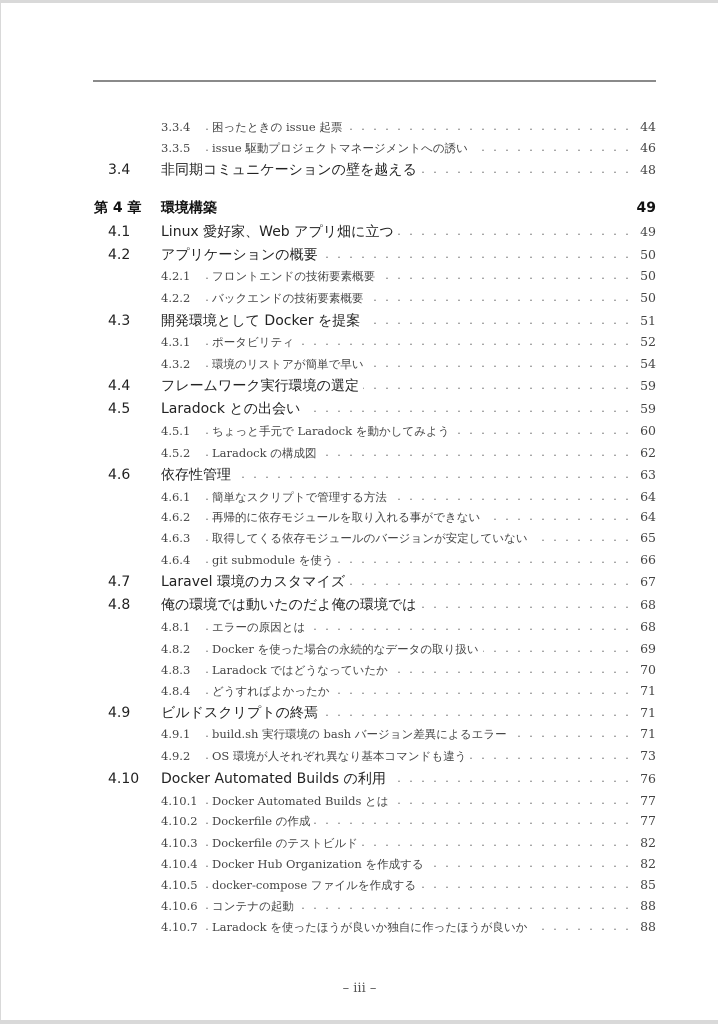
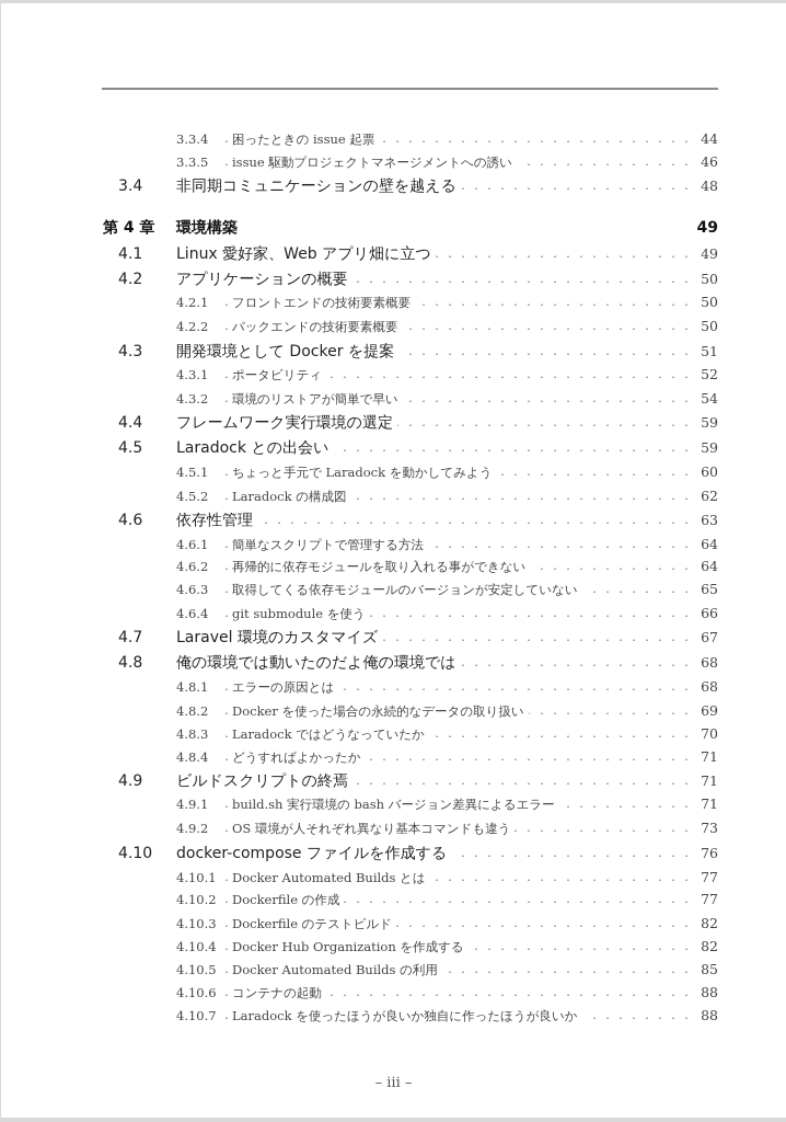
  3.3.4
  困ったときの issue 起票
  44
  3.3.5
  issue 駆動プロジェクトマネージメントへの誘い
  46
  3.4
  非同期コミュニケーションの壁を越える
  48
  第 4 章
  環境構築
  49
  4.1
  Linux 愛好家、Web アプリ畑に立つ
  49
  4.2
  アプリケーションの概要
  . . . . . . . . . . . . . . . . . . . . . . . . . .
  50
  4.2.1
  フロントエンドの技術要素概要
  50
  4.2.2
  バックエンドの技術要素概要
  50
  4.3
  開発環境として Docker を提案
  51
  4.3.1
  ポータビリティ
  . . . . . . . . . . . . . . . . . . . . . . . . . . . . .
  52
  4.3.2
  環境のリストアが簡単で早い
  54
  4.4
  フレームワーク実行環境の選定
  59
  4.5
  Laradock との出会い
  . . . . . . . . . . . . . . . . . . . . . . . . . . .
  59
  4.5.1
  ちょっと手元で Laradock を動かしてみよう
  60
  4.5.2
  Laradock の構成図
  . . . . . . . . . . . . . . . . . . . . . . . . . . .
  62
  4.6
  依存性管理
  . . . . . . . . . . . . . . . . . . . . . . . . . . . . . . . . .
  63
  4.6.1
  簡単なスクリプトで管理する方法
  64
  4.6.2
  再帰的に依存モジュールを取り入れる事ができない
  64
  4.6.3
  取得してくる依存モジュールのバージョンが安定していない
  65
  4.6.4
  git submodule を使う
  . . . . . . . . . . . . . . . . . . . . . . . . . .
  66
  4.7
  Laravel 環境のカスタマイズ
  67
  4.8
  俺の環境では動いたのだよ俺の環境では
  68
  4.8.1
  エラーの原因とは
  . . . . . . . . . . . . . . . . . . . . . . . . . . . .
  68
  4.8.2
  Docker を使った場合の永続的なデータの取り扱い
  69
  4.8.3
  Laradock ではどうなっていたか
  70
  4.8.4
  どうすればよかったか
  . . . . . . . . . . . . . . . . . . . . . . . . . .
  71
  4.9
  ビルドスクリプトの終焉
  . . . . . . . . . . . . . . . . . . . . . . . . . .
  71
  4.9.1
  build.sh 実行環境の bash バージョン差異によるエラー
  71
  4.9.2
  OS 環境が人それぞれ異なり基本コマンドも違う
  73
  4.10
- Docker Automated Builds の利用
+ docker-compose ファイルを作成する
  76
  4.10.1
  Docker Automated Builds とは
  77
  4.10.2
  Dockerfile の作成
  . . . . . . . . . . . . . . . . . . . . . . . . . . . .
  77
  4.10.3
  Dockerfile のテストビルド
  82
  4.10.4
  Docker Hub Organization を作成する
  82
  4.10.5
- docker-compose ファイルを作成する
+ Docker Automated Builds の利用
  85
  4.10.6
  コンテナの起動
  . . . . . . . . . . . . . . . . . . . . . . . . . . . . .
  88
  4.10.7
  Laradock を使ったほうが良いか独自に作ったほうが良いか
  88
  – iii –
